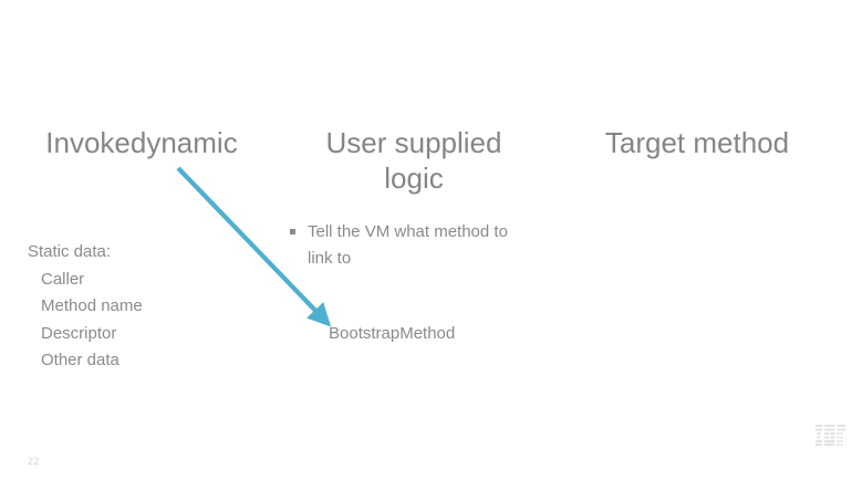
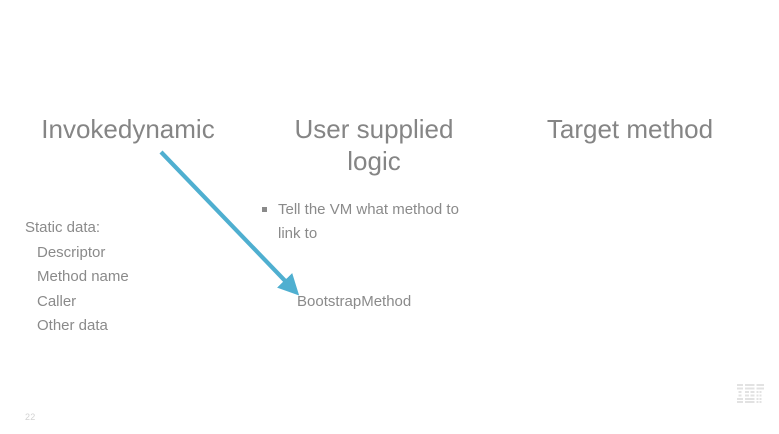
  Invokedynamic
  User supplied
  logic
  Target method
  Static data:
- Caller
+ Descriptor
  Method name
- Descriptor
+ Caller
  Other data
  Tell the VM what method to link to
  BootstrapMethod
  22
